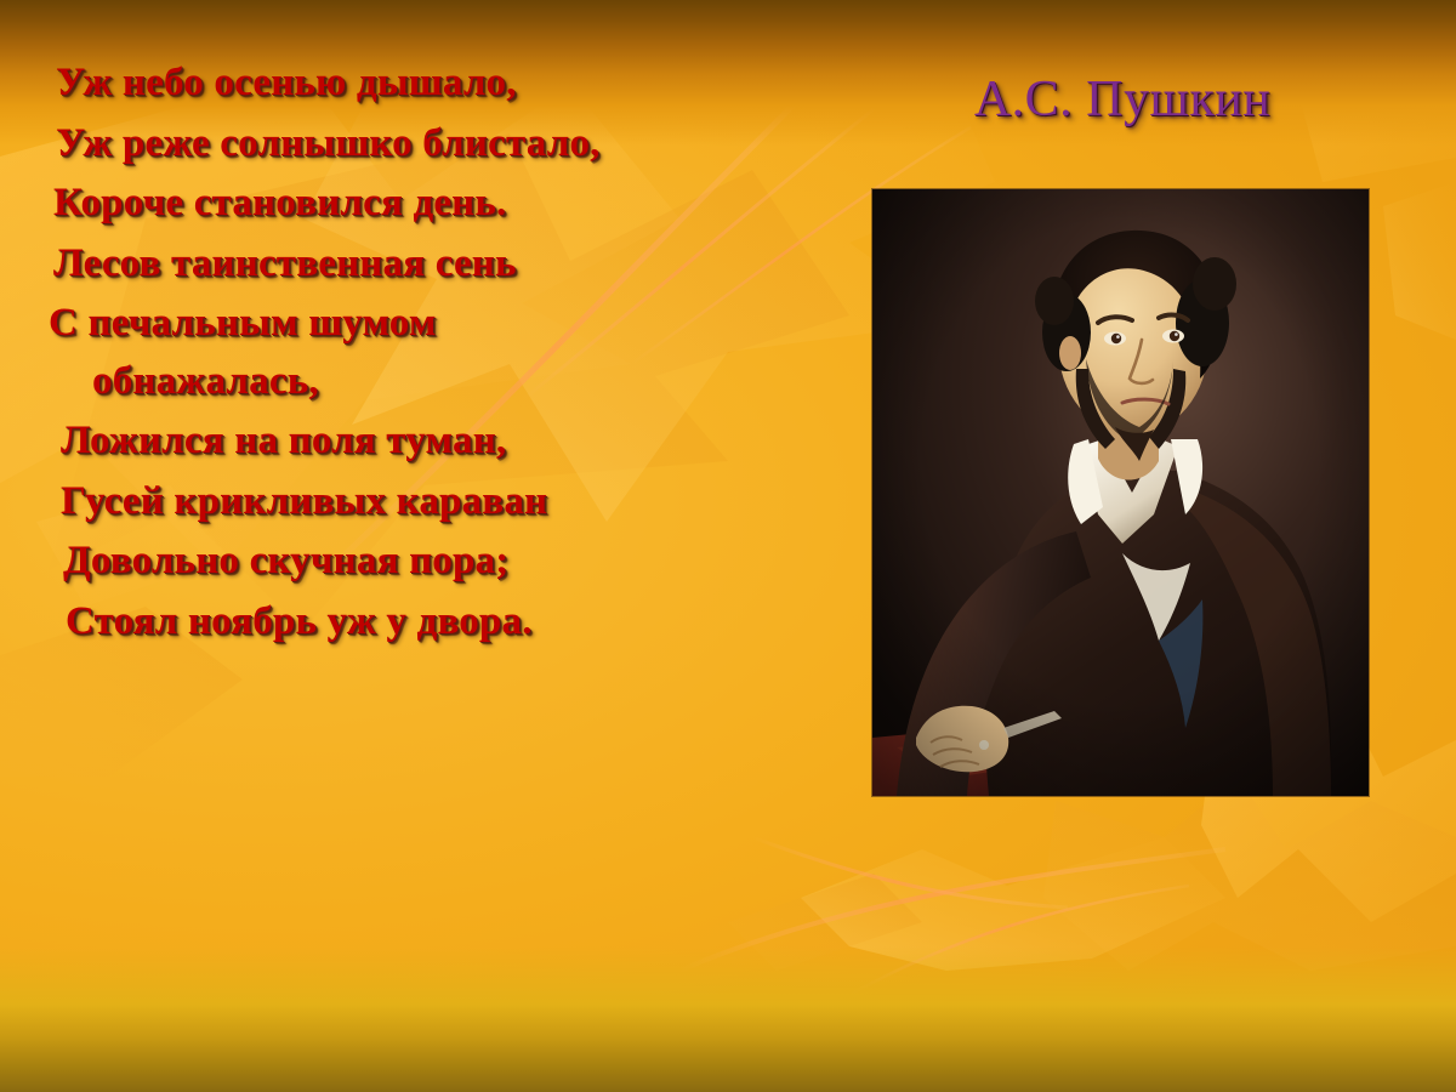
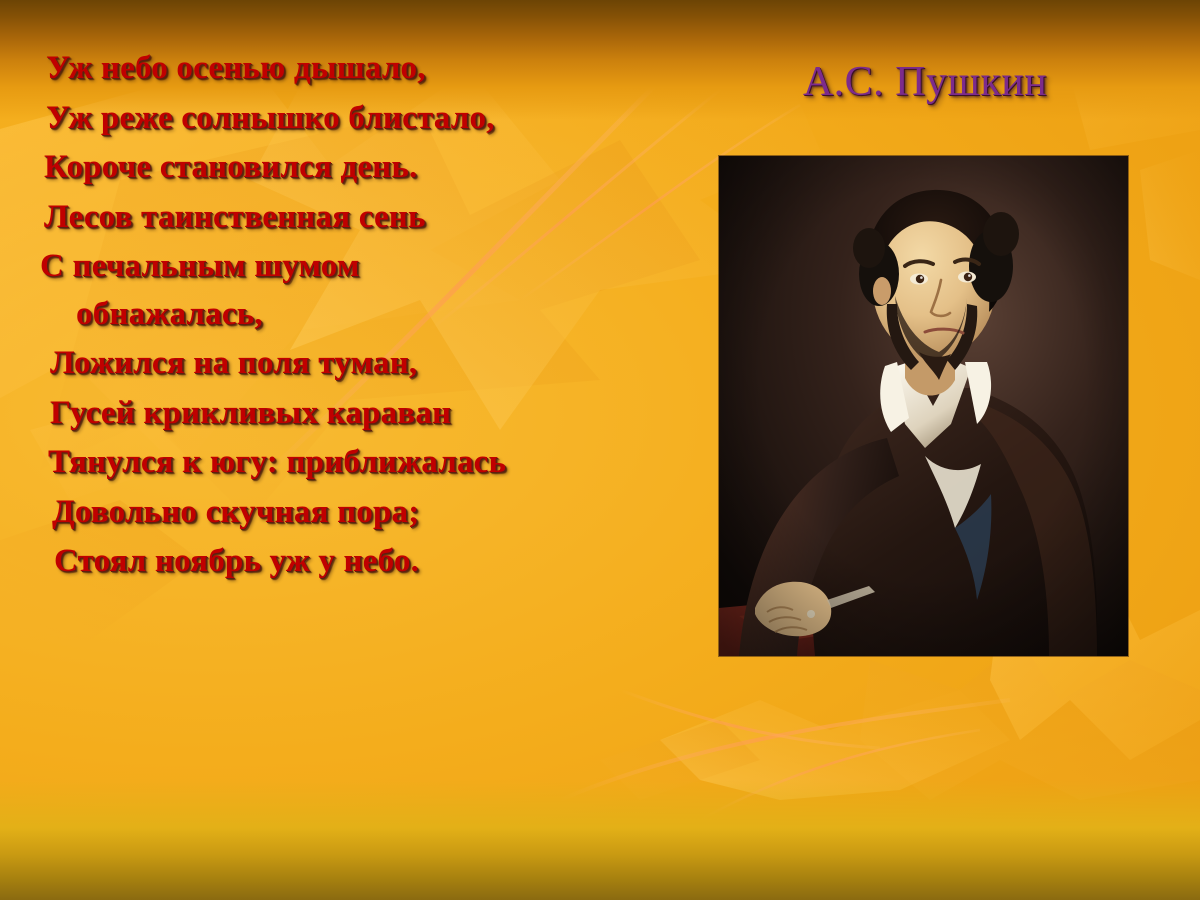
  Уж небо осенью дышало,
  Уж реже солнышко блистало,
  Короче становился день.
  Лесов таинственная сень
  С печальным шумом
  обнажалась,
  Ложился на поля туман,
  Гусей крикливых караван
+ Тянулся к югу: приближалась
  Довольно скучная пора;
- Стоял ноябрь уж у двора.
+ Стоял ноябрь уж у небо.
  А.С. Пушкин
